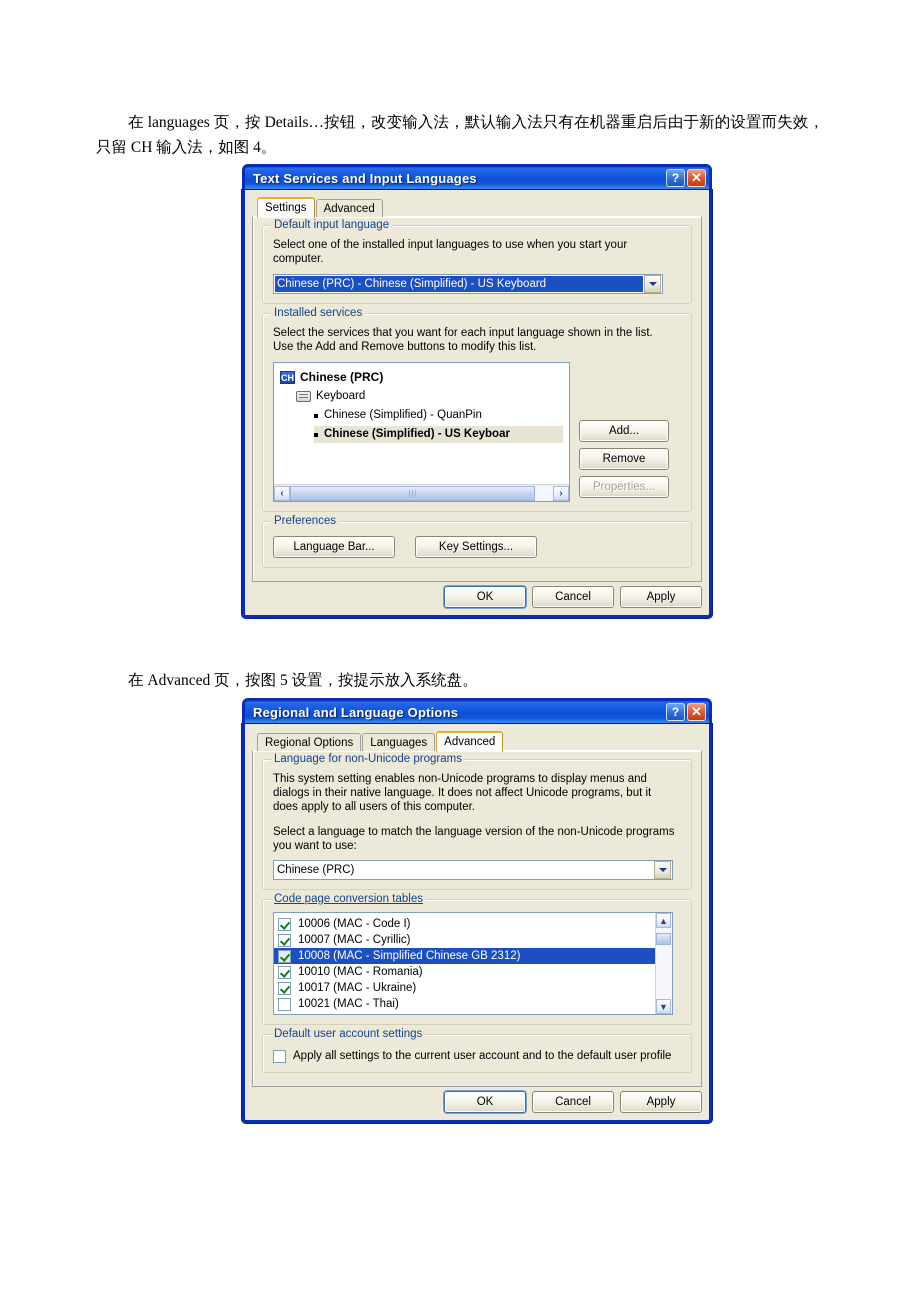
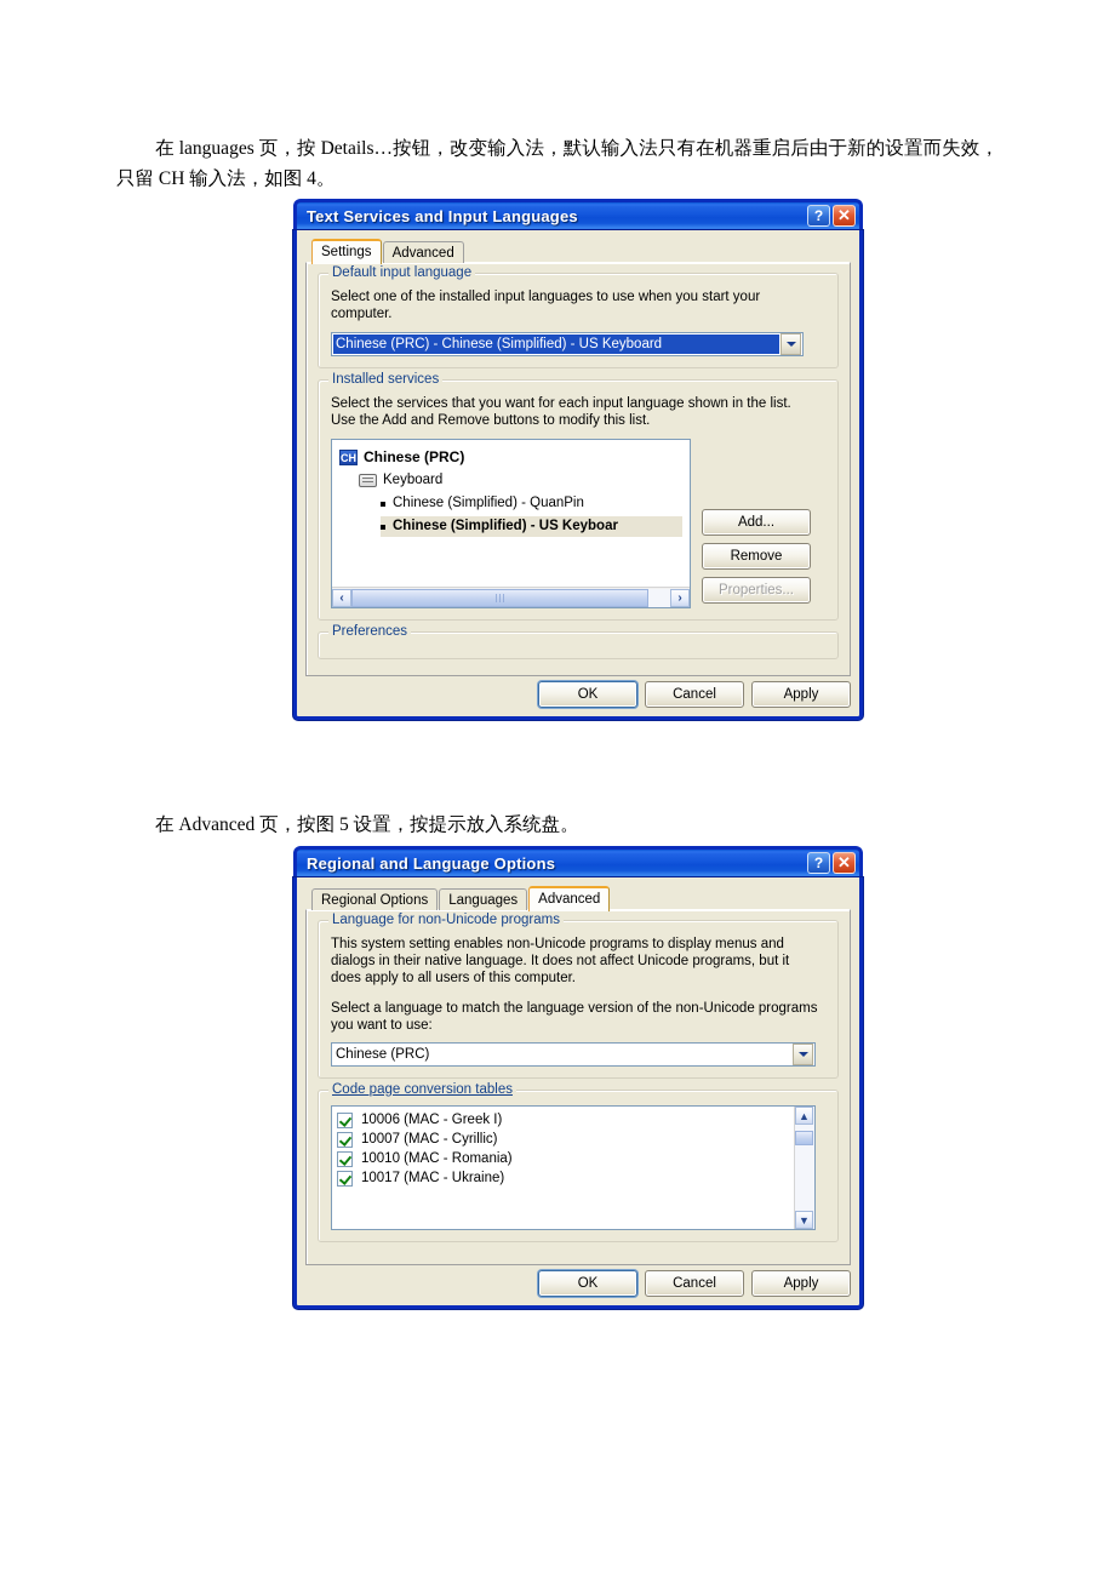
  在 languages 页，按 Details…按钮，改变输入法，默认输入法只有在机器重启后由于新的设置而失效，只留 CH 输入法，如图 4。
  Text Services and Input Languages
  ?
  ✕
  Settings
  Advanced
  Default input language
  Select one of the installed input languages to use when you start your computer.
  Chinese (PRC) - Chinese (Simplified) - US Keyboard
  Installed services
  Select the services that you want for each input language shown in the list. Use the Add and Remove buttons to modify this list.
  CH
  Chinese (PRC)
  Keyboard
  Chinese (Simplified) - QuanPin
  Chinese (Simplified) - US Keyboar
  ‹
  ›
  Add...
  Remove
  Properties...
  Preferences
- Language Bar...
- Key Settings...
  OK
  Cancel
  Apply
  在 Advanced 页，按图 5 设置，按提示放入系统盘。
  Regional and Language Options
  ?
  ✕
  Regional Options
  Languages
  Advanced
  Language for non-Unicode programs
  This system setting enables non-Unicode programs to display menus and dialogs in their native language. It does not affect Unicode programs, but it does apply to all users of this computer.
  Select a language to match the language version of the non-Unicode programs you want to use:
  Chinese (PRC)
  Code page conversion tables
- 10006 (MAC - Code I)
+ 10006 (MAC - Greek I)
  10007 (MAC - Cyrillic)
- 10008 (MAC - Simplified Chinese GB 2312)
  10010 (MAC - Romania)
  10017 (MAC - Ukraine)
- 10021 (MAC - Thai)
  ▲
  ▼
- Default user account settings
- Apply all settings to the current user account and to the default user profile
  OK
  Cancel
  Apply
